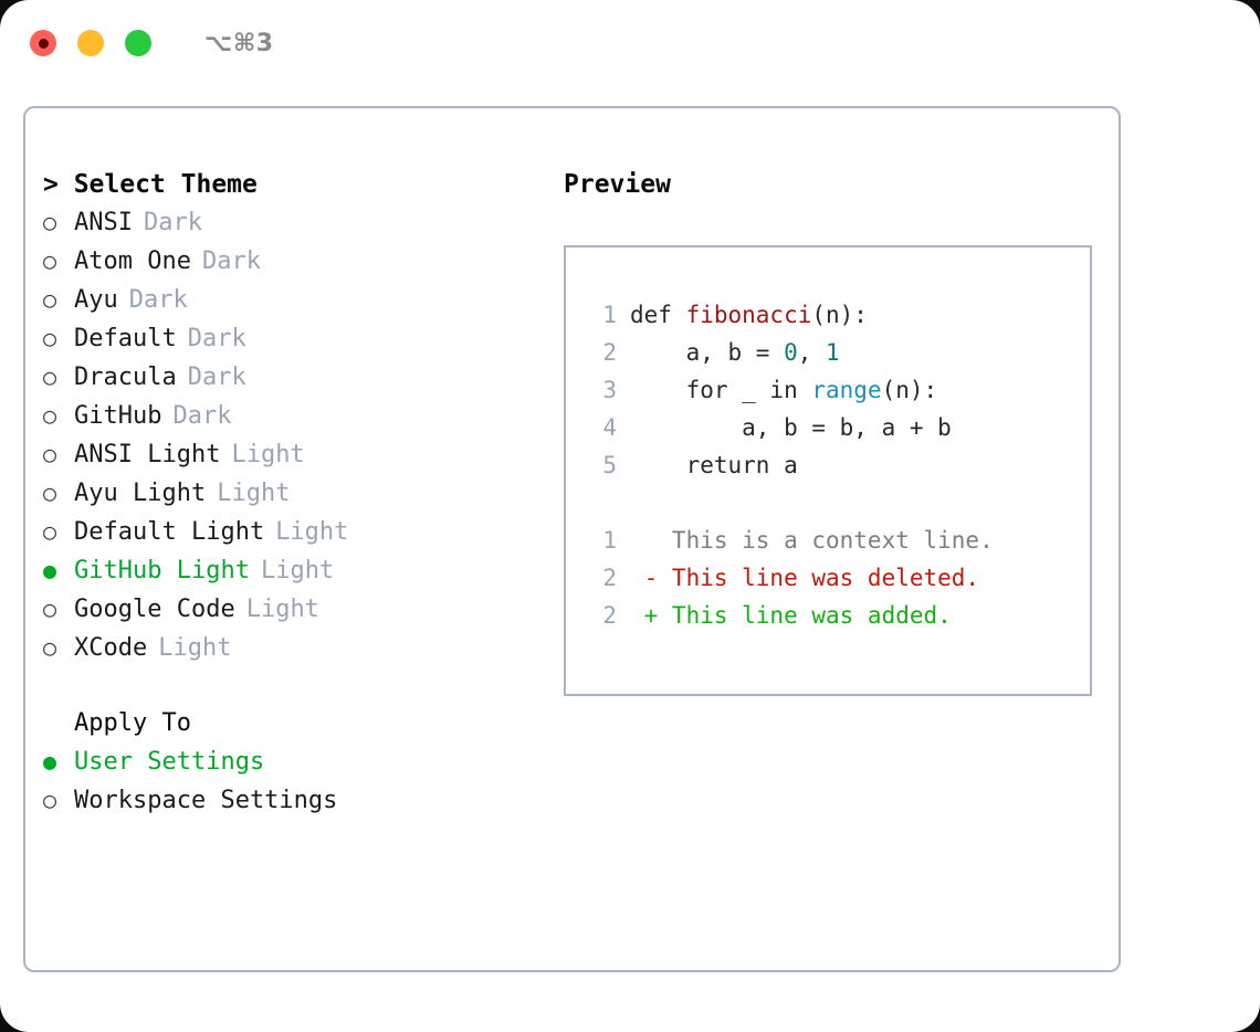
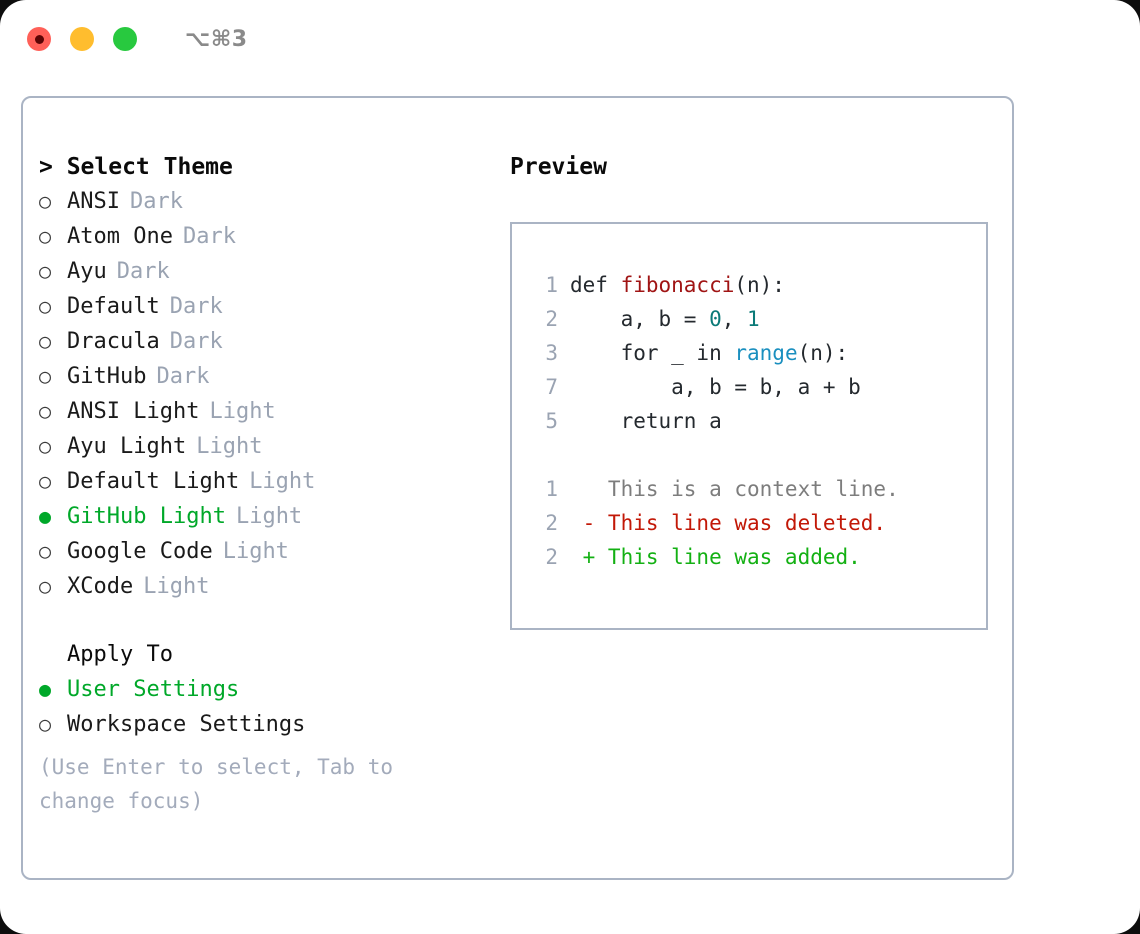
  ⌥⌘3
  > Select Theme
  ○
  ANSI
  Dark
  ○
  Atom One
  Dark
  ○
  Ayu
  Dark
  ○
  Default
  Dark
  ○
  Dracula
  Dark
  ○
  GitHub
  Dark
  ○
  ANSI Light
  Light
  ○
  Ayu Light
  Light
  ○
  Default Light
  Light
  ●
  GitHub Light
  Light
  ○
  Google Code
  Light
  ○
  XCode
  Light
  Apply To
  ●
  User Settings
  ○
  Workspace Settings
+ (Use Enter to select, Tab to change focus)
  Preview
  1
  def fibonacci(n):
  2
  a, b = 0, 1
  3
  for _ in range(n):
- 4
+ 7
  a, b = b, a + b
  5
  return a
  1
  This is a context line.
  2
  - This line was deleted.
  2
  + This line was added.
